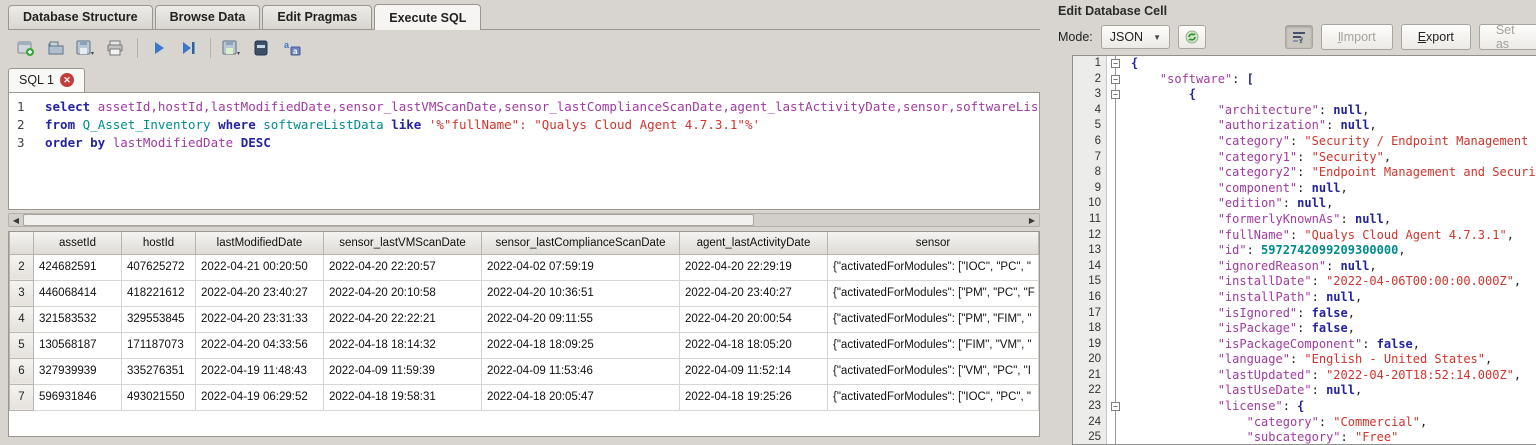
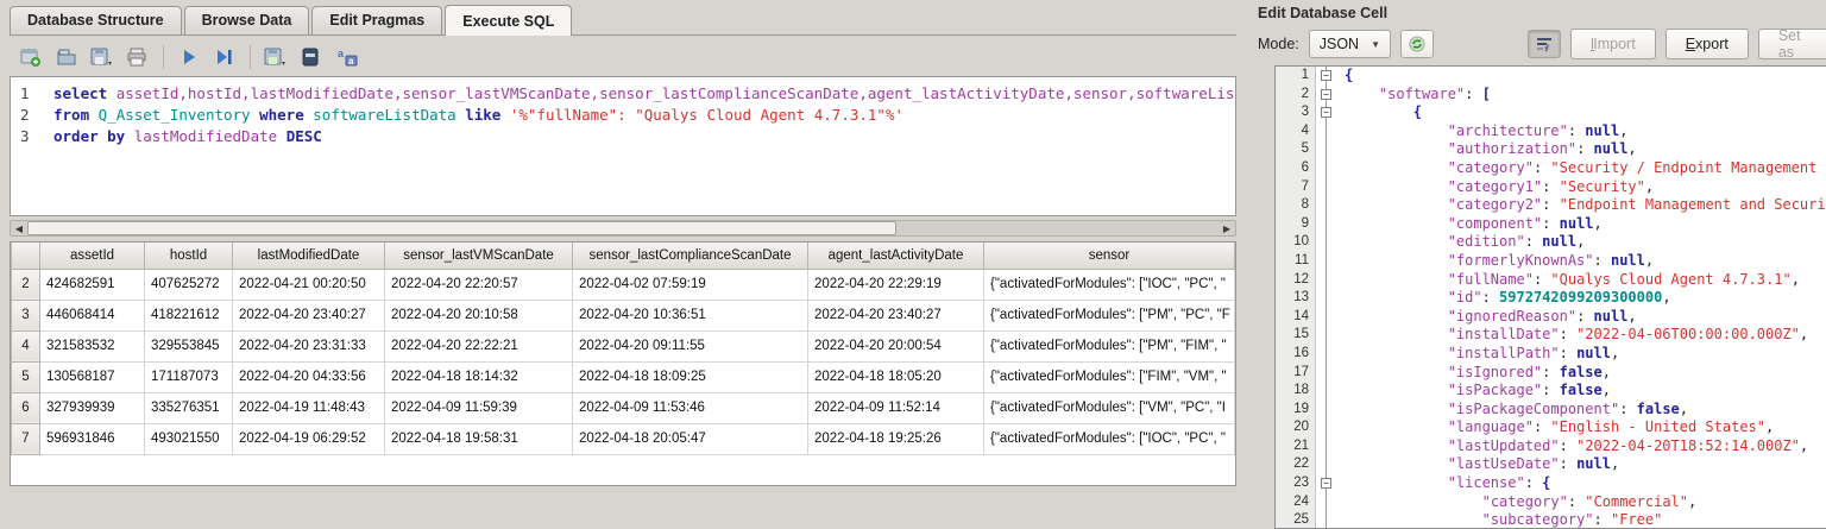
  Database Structure
  Browse Data
  Edit Pragmas
  Execute SQL
  a
  a
- SQL 1
- ✕
  1
  select assetId,hostId,lastModifiedDate,sensor_lastVMScanDate,sensor_lastComplianceScanDate,agent_lastActivityDate,sensor,softwareLis
  2
  from Q_Asset_Inventory where softwareListData like '%"fullName": "Qualys Cloud Agent 4.7.3.1"%'
  3
  order by lastModifiedDate DESC
  ◀
  ▶
  	assetId	hostId	lastModifiedDate	sensor_lastVMScanDate	sensor_lastComplianceScanDate	agent_lastActivityDate	sensor
  2	424682591	407625272	2022-04-21 00:20:50	2022-04-20 22:20:57	2022-04-02 07:59:19	2022-04-20 22:29:19	{"activatedForModules": ["IOC", "PC", "
  3	446068414	418221612	2022-04-20 23:40:27	2022-04-20 20:10:58	2022-04-20 10:36:51	2022-04-20 23:40:27	{"activatedForModules": ["PM", "PC", "F
  4	321583532	329553845	2022-04-20 23:31:33	2022-04-20 22:22:21	2022-04-20 09:11:55	2022-04-20 20:00:54	{"activatedForModules": ["PM", "FIM", "
  5	130568187	171187073	2022-04-20 04:33:56	2022-04-18 18:14:32	2022-04-18 18:09:25	2022-04-18 18:05:20	{"activatedForModules": ["FIM", "VM", "
  6	327939939	335276351	2022-04-19 11:48:43	2022-04-09 11:59:39	2022-04-09 11:53:46	2022-04-09 11:52:14	{"activatedForModules": ["VM", "PC", "I
  7	596931846	493021550	2022-04-19 06:29:52	2022-04-18 19:58:31	2022-04-18 20:05:47	2022-04-18 19:25:26	{"activatedForModules": ["IOC", "PC", "
  Edit Database Cell
  Mode:
  JSON
  ▼
  I
  Import
  E
  xport
  Set as
  1
  −
  {
  2
  −
  "software": [
  3
  −
  {
  4
  "architecture": null,
  5
  "authorization": null,
  6
  "category": "Security / Endpoint Management
  7
  "category1": "Security",
  8
  "category2": "Endpoint Management and Securi
  9
  "component": null,
  10
  "edition": null,
  11
  "formerlyKnownAs": null,
  12
  "fullName": "Qualys Cloud Agent 4.7.3.1",
  13
  "id": 5972742099209300000,
  14
  "ignoredReason": null,
  15
  "installDate": "2022-04-06T00:00:00.000Z",
  16
  "installPath": null,
  17
  "isIgnored": false,
  18
  "isPackage": false,
  19
  "isPackageComponent": false,
  20
  "language": "English - United States",
  21
  "lastUpdated": "2022-04-20T18:52:14.000Z",
  22
  "lastUseDate": null,
  23
  −
  "license": {
  24
  "category": "Commercial",
  25
  "subcategory": "Free"
